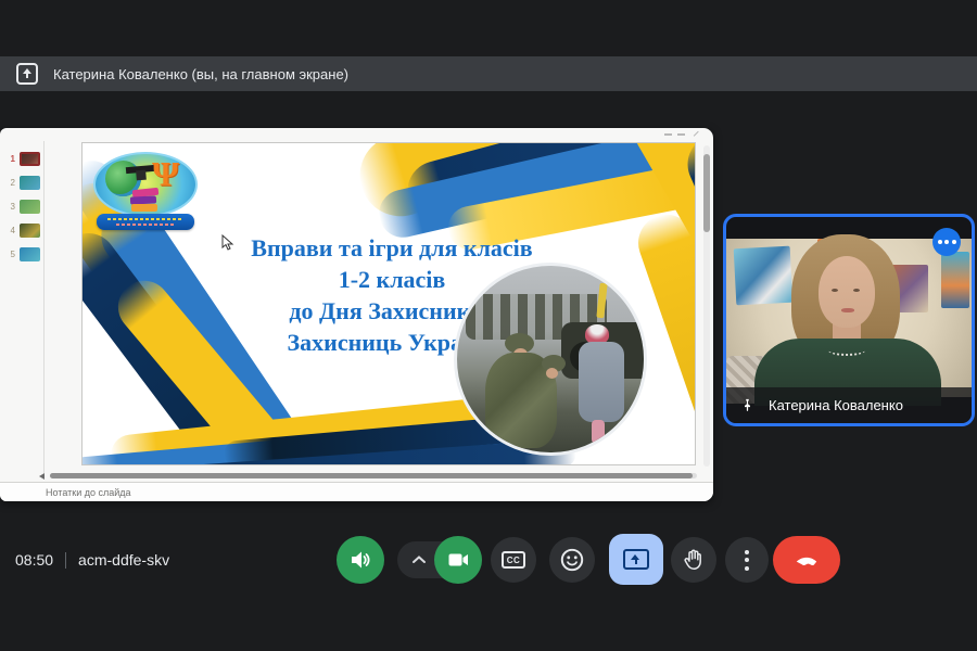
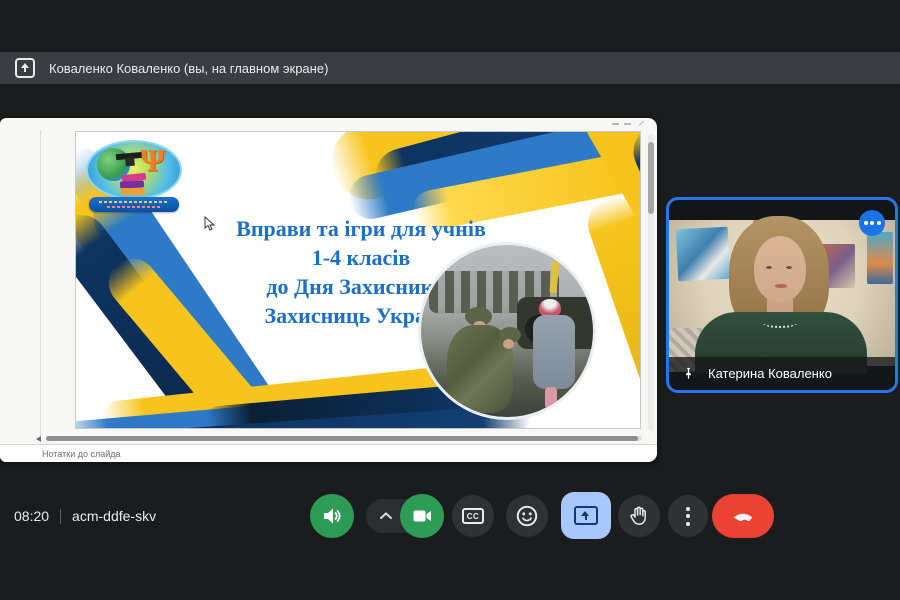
- Катерина Коваленко (вы, на главном экране)
+ Коваленко Коваленко (вы, на главном экране)
- 1
- 2
- 3
- 4
- 5
  Ψ
- Вправи та ігри для класів
+ Вправи та ігри для учнів
- 1-2 класів
+ 1-4 класів
  до Дня Захисник
  Захисниць Укр
  Нотатки до слайда
  Катерина Коваленко
- 08:50
+ 08:20
  acm-ddfe-skv
  CC
